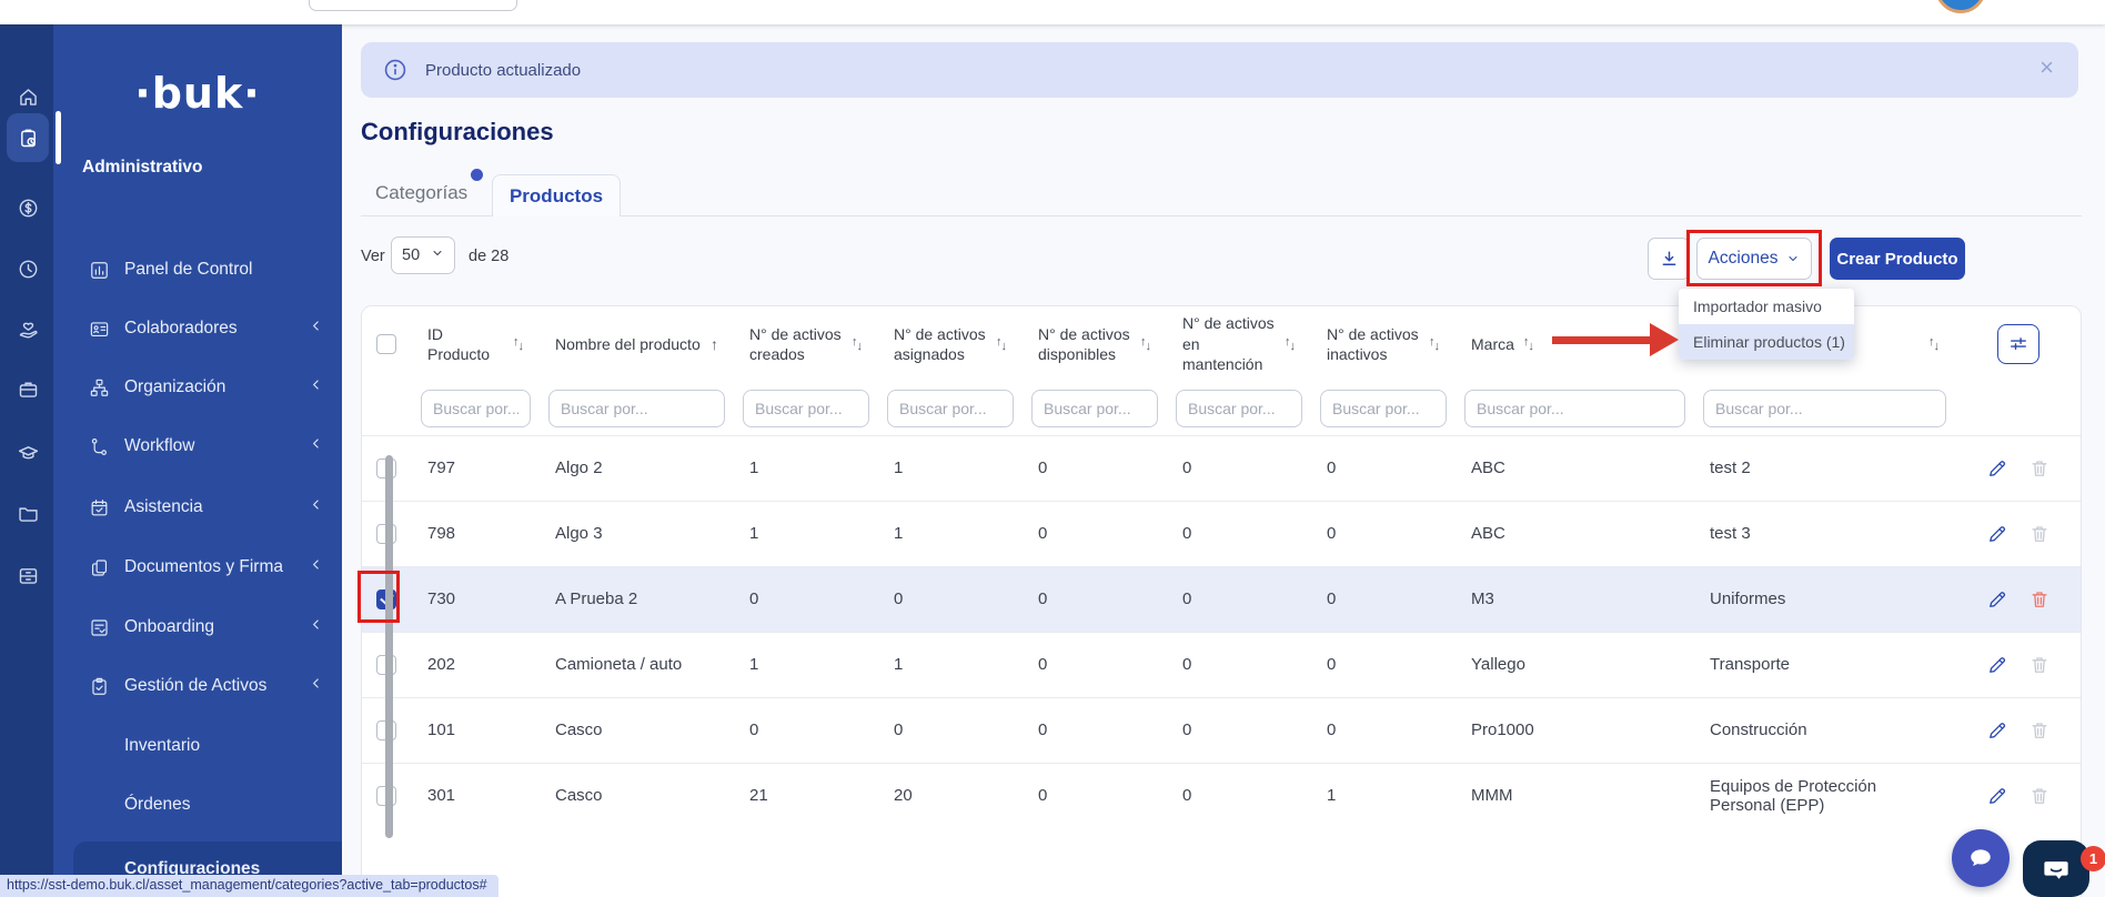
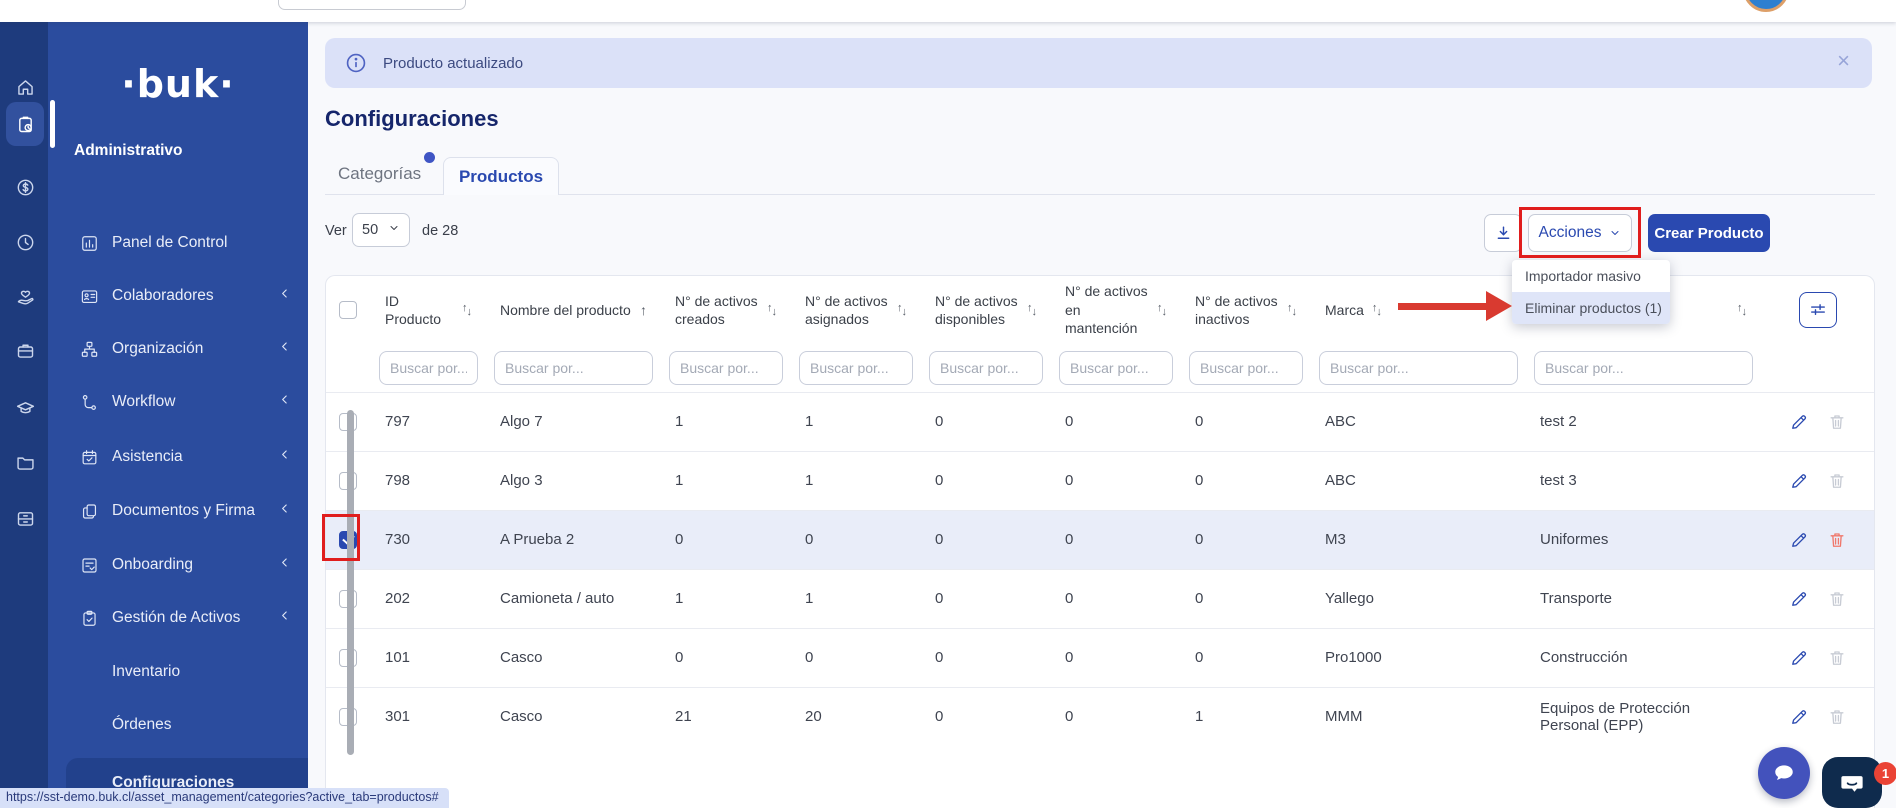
  ·buk·
  Administrativo
  Panel de Control
  Colaboradores
  Organización
  Workflow
  Asistencia
  Documentos y Firma
  Onboarding
  Gestión de Activos
  Inventario
  Órdenes
  Configuraciones
  Producto actualizado
  ×
  Configuraciones
  Categorías
  Productos
  Ver
  50
  de 28
  Acciones
  Crear Producto
  	ID Producto↑↓	Nombre del producto ↑	N° de activos creados↑↓	N° de activos asignados↑↓	N° de activos disponibles↑↓	N° de activos en mantención↑↓	N° de activos inactivos↑↓	Marca ↑↓	↑↓
  	Buscar por...	Buscar por...	Buscar por...	Buscar por...	Buscar por...	Buscar por...	Buscar por...	Buscar por...	Buscar por...
- 	797	Algo 2	1	1	0	0	0	ABC	test 2
+ 	797	Algo 7	1	1	0	0	0	ABC	test 2
  	798	Algo 3	1	1	0	0	0	ABC	test 3
  	730	A Prueba 2	0	0	0	0	0	M3	Uniformes
  	202	Camioneta / auto	1	1	0	0	0	Yallego	Transporte
  	101	Casco	0	0	0	0	0	Pro1000	Construcción
  	301	Casco	21	20	0	0	1	MMM	Equipos de Protección Personal (EPP)
  Importador masivo
  Eliminar productos (1)
  https://sst-demo.buk.cl/asset_management/categories?active_tab=productos#
  1
